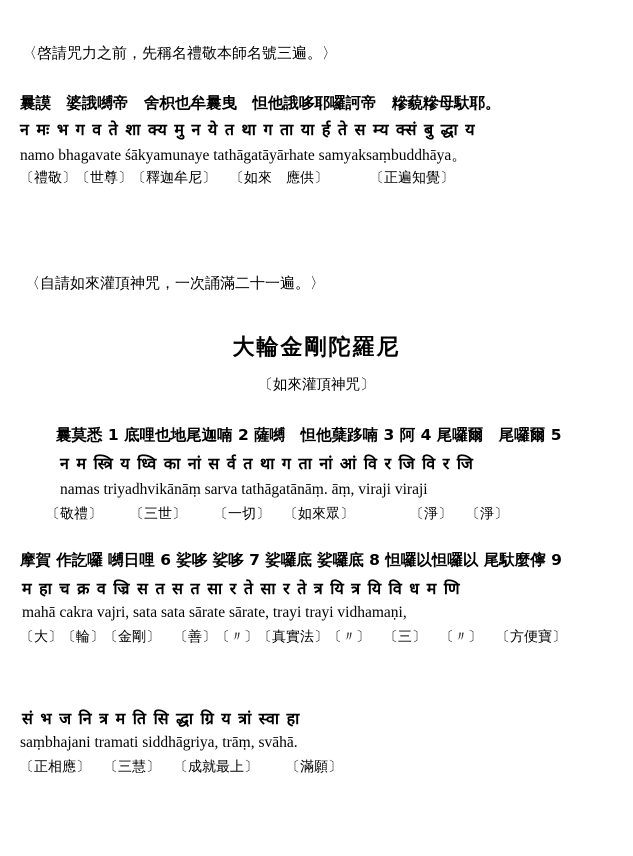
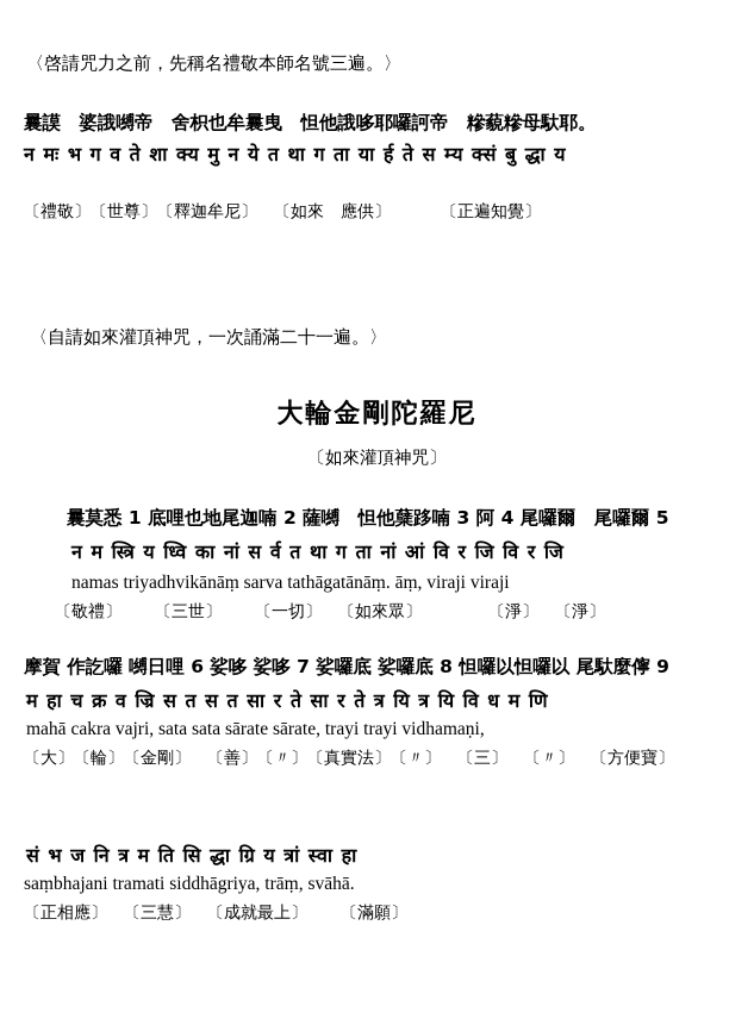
  〈啓請咒力之前，先稱名禮敬本師名號三遍。〉
  曩謨 婆誐嚩帝 舍枳也牟曩曳 怛他誐哆耶囉訶帝 糝藐糝母馱耶。
  न मः भ ग व ते शा क्य मु न ये त था ग ता या र्ह ते स म्य क्सं बु द्धा य
- namo bhagavate śākyamunaye tathāgatāyārhate samyaksaṃbuddhāya。
  〔禮敬〕〔世尊〕〔釋迦牟尼〕 〔如來 應供〕 〔正遍知覺〕
  〈自請如來灌頂神咒，一次誦滿二十一遍。〉
  大輪金剛陀羅尼
  〔如來灌頂神咒〕
  曩莫悉 1 底哩也地尾迦喃 2 薩嚩 怛他蘖跢喃 3 阿 4 尾囉爾 尾囉爾 5
  न म स्त्रि य ध्वि का नां स र्व त था ग ता नां आं वि र जि वि र जि
  namas triyadhvikānāṃ sarva tathāgatānāṃ. āṃ, viraji viraji
  〔敬禮〕 〔三世〕 〔一切〕 〔如來眾〕 〔淨〕 〔淨〕
  摩賀 作訖囉 嚩日哩 6 娑哆 娑哆 7 娑囉底 娑囉底 8 怛囉以怛囉以 尾馱麼儜 9
  म हा च क्र व ज्रि स त स त सा र ते सा र ते त्र यि त्र यि वि ध म णि
  mahā cakra vajri, sata sata sārate sārate, trayi trayi vidhamaṇi,
  〔大〕〔輪〕〔金剛〕 〔善〕〔〃〕〔真實法〕〔〃〕 〔三〕 〔〃〕 〔方便寶〕
  सं भ ज नि त्र म ति सि द्धा ग्रि य त्रां स्वा हा
  saṃbhajani tramati siddhāgriya, trāṃ, svāhā.
  〔正相應〕 〔三慧〕 〔成就最上〕 〔滿願〕
